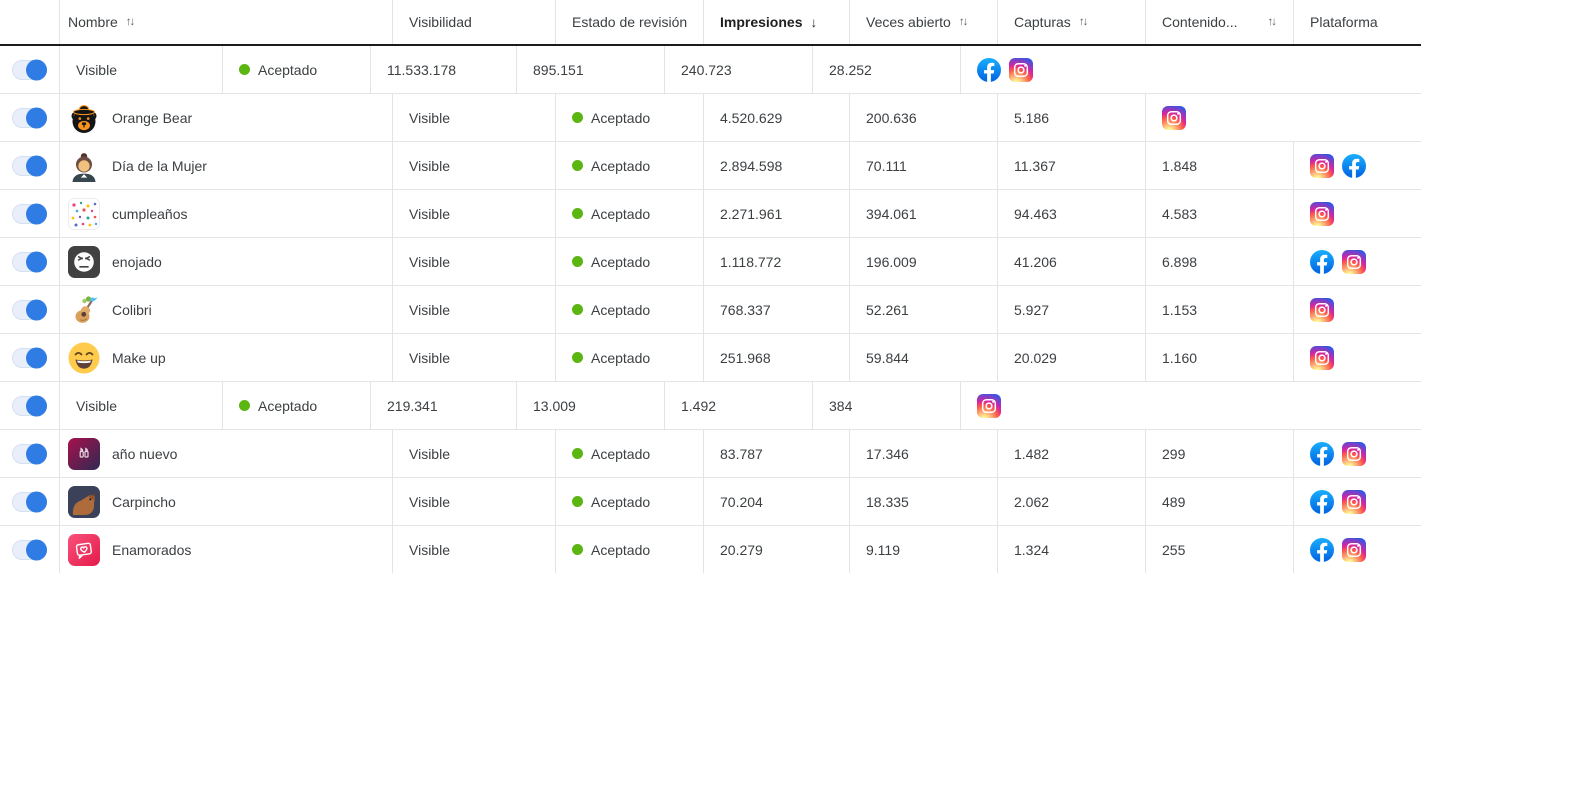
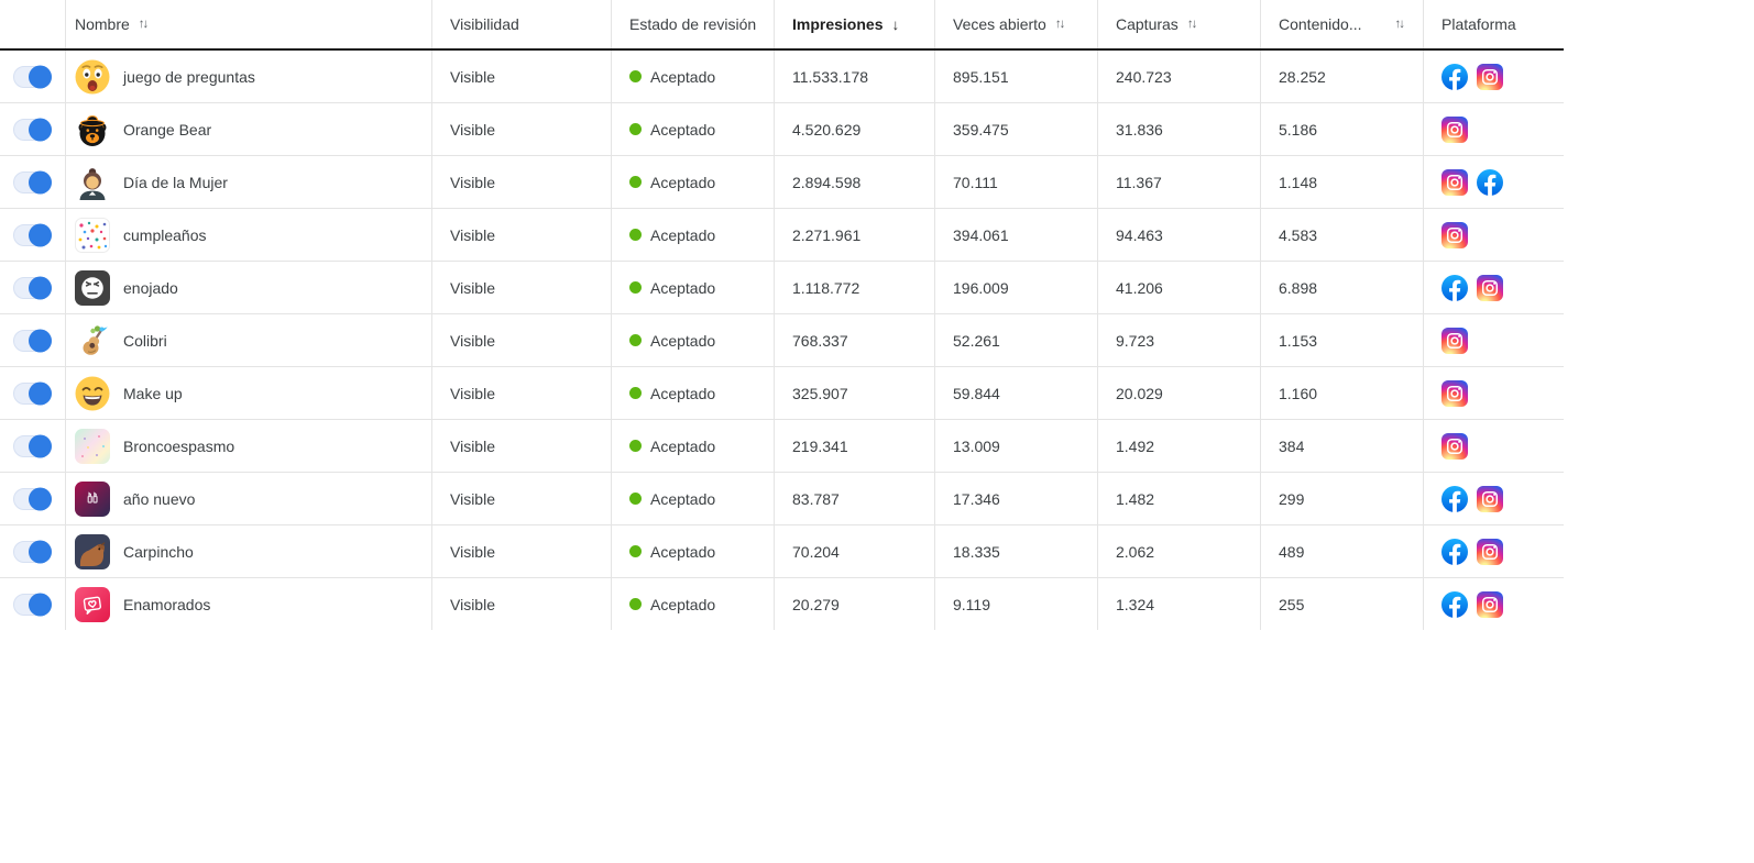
  Nombre
  ↑↓
  Visibilidad
  Estado de revisión
  Impresiones
  ↓
  Veces abierto
  ↑↓
  Capturas
  ↑↓
  Contenido...
  ↑↓
  Plataforma
+ juego de preguntas
  Visible
  Aceptado
  11.533.178
  895.151
  240.723
  28.252
  Orange Bear
  Visible
  Aceptado
  4.520.629
- 200.636
+ 359.475
+ 31.836
  5.186
  Día de la Mujer
  Visible
  Aceptado
  2.894.598
  70.111
  11.367
- 1.848
+ 1.148
  cumpleaños
  Visible
  Aceptado
  2.271.961
  394.061
  94.463
  4.583
  enojado
  Visible
  Aceptado
  1.118.772
  196.009
  41.206
  6.898
  Colibri
  Visible
  Aceptado
  768.337
  52.261
- 5.927
+ 9.723
  1.153
  Make up
  Visible
  Aceptado
- 251.968
+ 325.907
  59.844
  20.029
  1.160
+ Broncoespasmo
  Visible
  Aceptado
  219.341
  13.009
  1.492
  384
  año nuevo
  Visible
  Aceptado
  83.787
  17.346
  1.482
  299
  Carpincho
  Visible
  Aceptado
  70.204
  18.335
  2.062
  489
  Enamorados
  Visible
  Aceptado
  20.279
  9.119
  1.324
  255
